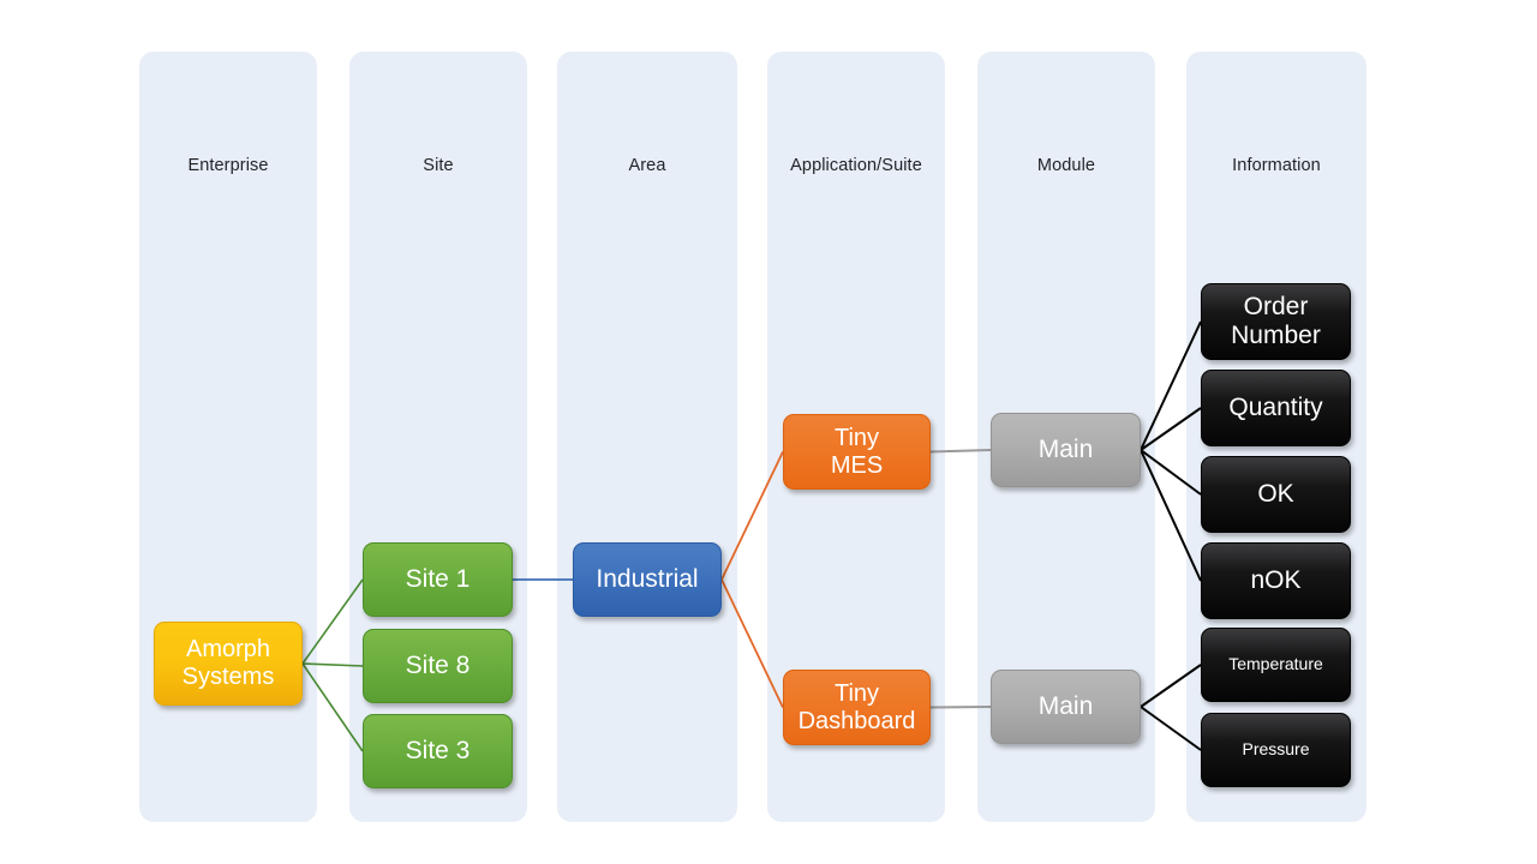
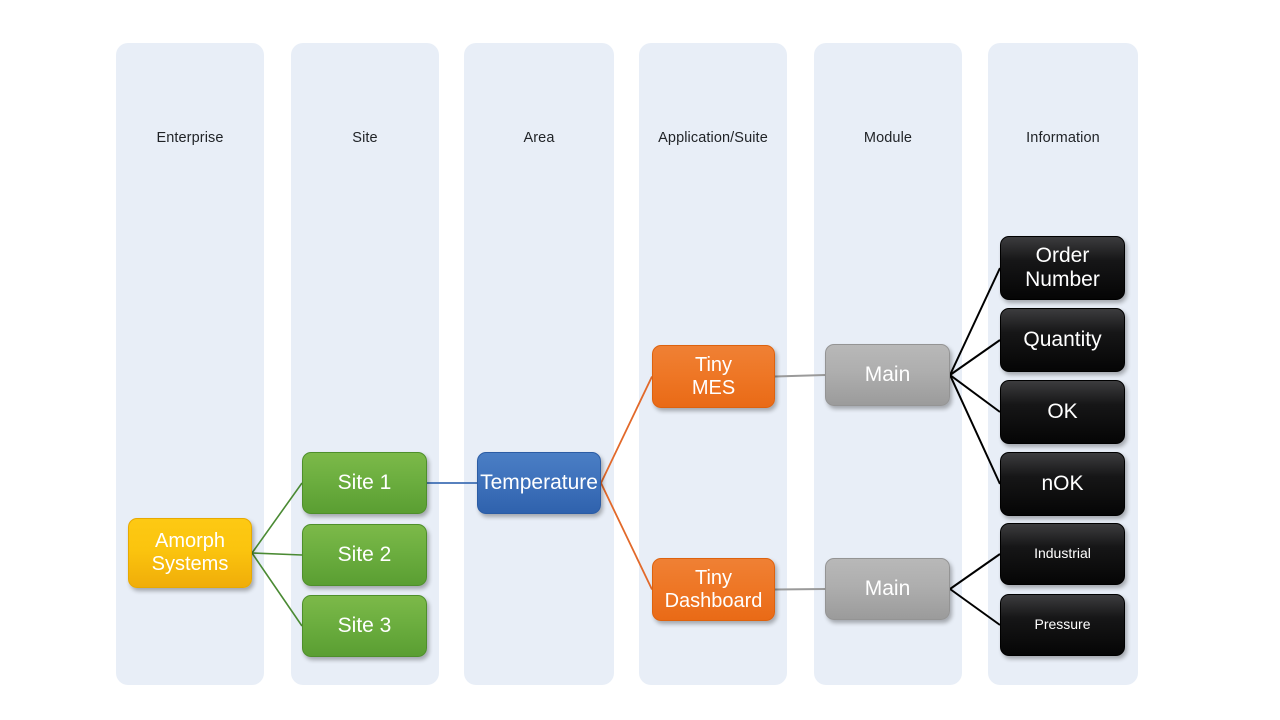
  Enterprise
  Site
  Area
  Application/Suite
  Module
  Information
  Amorph
  Systems
  Site 1
- Site 8
+ Site 2
  Site 3
- Industrial
+ Temperature
  Tiny
  MES
  Tiny
  Dashboard
  Main
  Main
  Order
  Number
  Quantity
  OK
  nOK
- Temperature
+ Industrial
  Pressure
